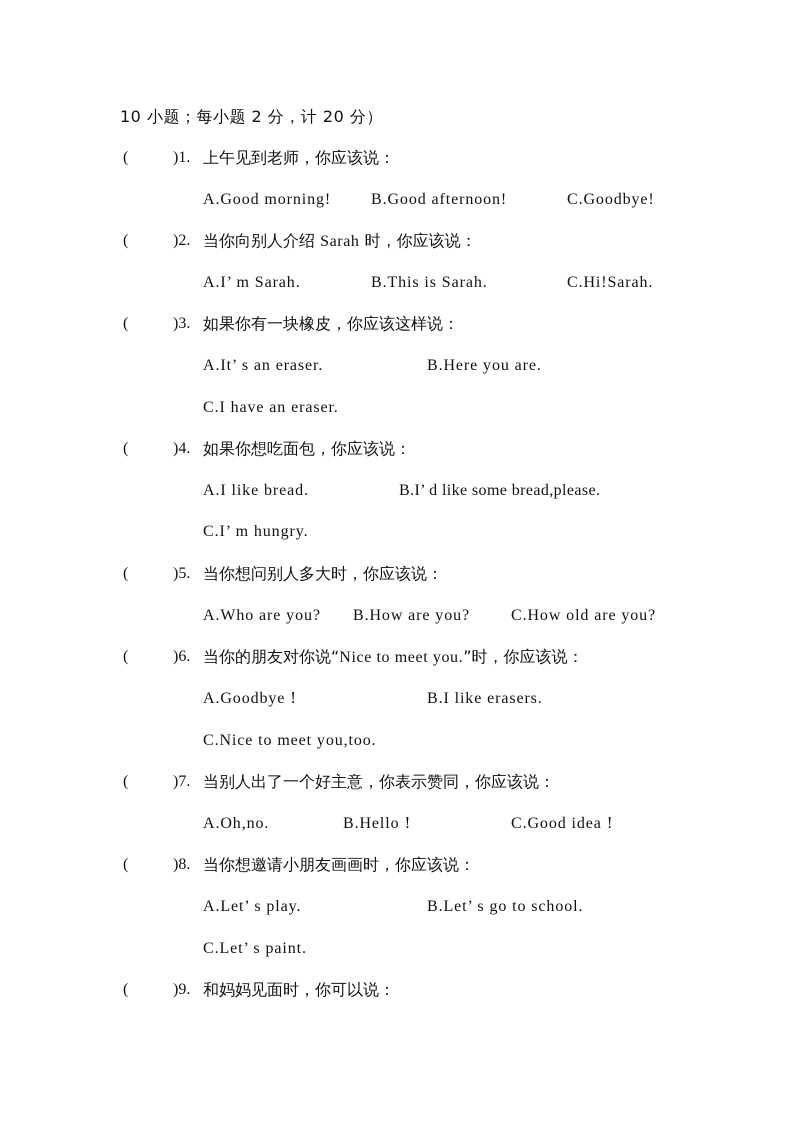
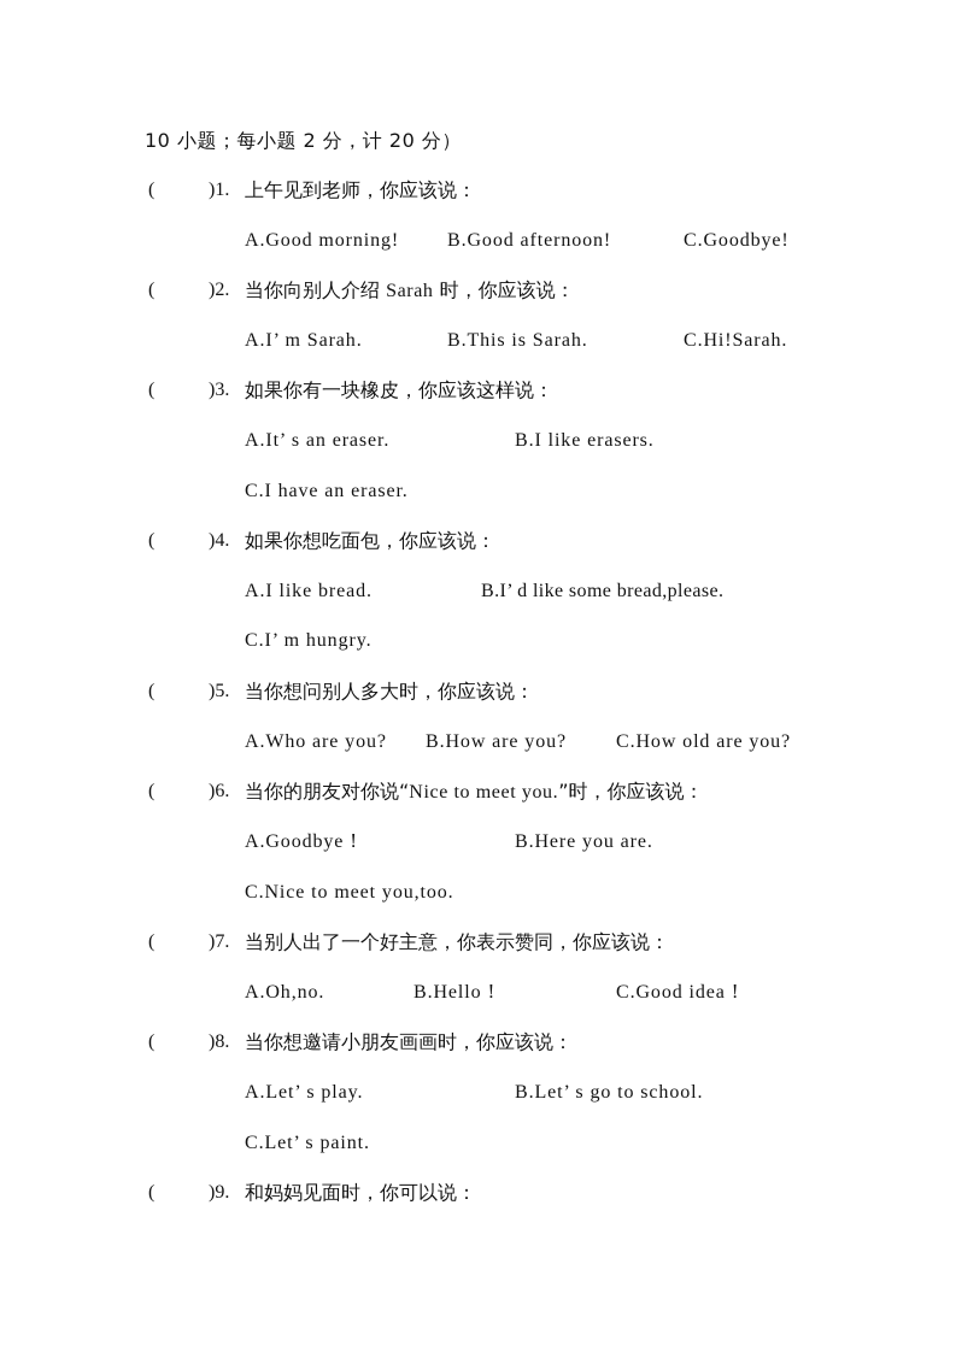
  10 小题；每小题 2 分，计 20 分）
  (
  )1.
  上午见到老师，你应该说：
  A.Good morning!
  B.Good afternoon!
  C.Goodbye!
  (
  )2.
  当你向别人介绍 Sarah 时，你应该说：
  A.I’ m Sarah.
  B.This is Sarah.
  C.Hi!Sarah.
  (
  )3.
  如果你有一块橡皮，你应该这样说：
  A.It’ s an eraser.
- B.Here you are.
+ B.I like erasers.
  C.I have an eraser.
  (
  )4.
  如果你想吃面包，你应该说：
  A.I like bread.
  B.I’ d like some bread,please.
  C.I’ m hungry.
  (
  )5.
  当你想问别人多大时，你应该说：
  A.Who are you?
  B.How are you?
  C.How old are you?
  (
  )6.
  当你的朋友对你说“Nice to meet you.”时，你应该说：
  A.Goodbye！
- B.I like erasers.
+ B.Here you are.
  C.Nice to meet you,too.
  (
  )7.
  当别人出了一个好主意，你表示赞同，你应该说：
  A.Oh,no.
  B.Hello！
  C.Good idea！
  (
  )8.
  当你想邀请小朋友画画时，你应该说：
  A.Let’ s play.
  B.Let’ s go to school.
  C.Let’ s paint.
  (
  )9.
  和妈妈见面时，你可以说：
